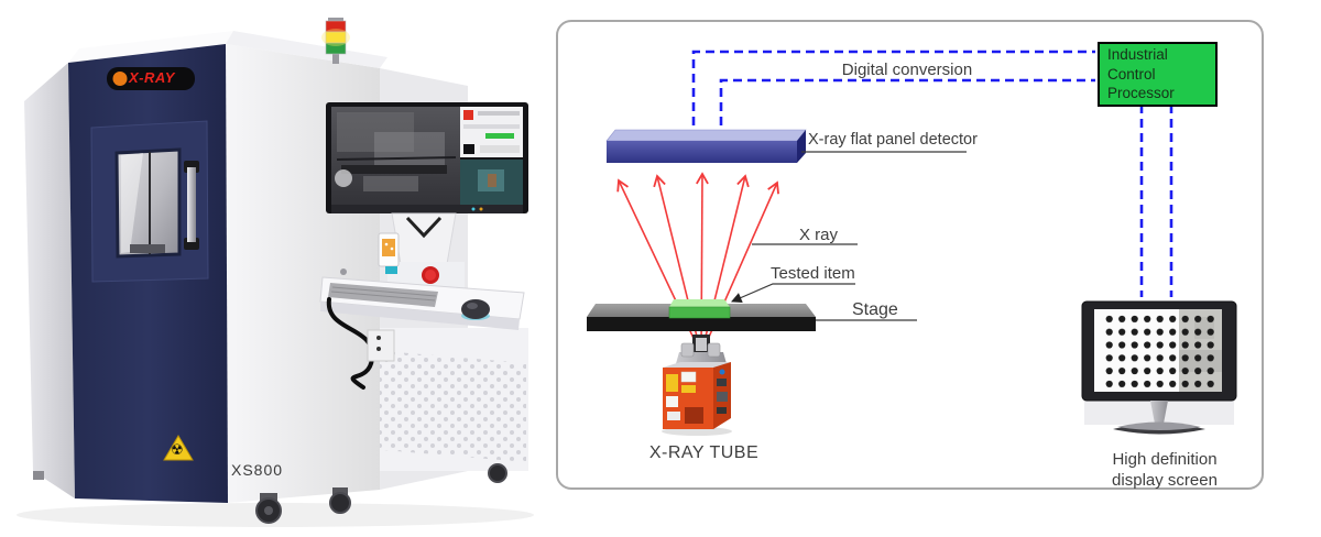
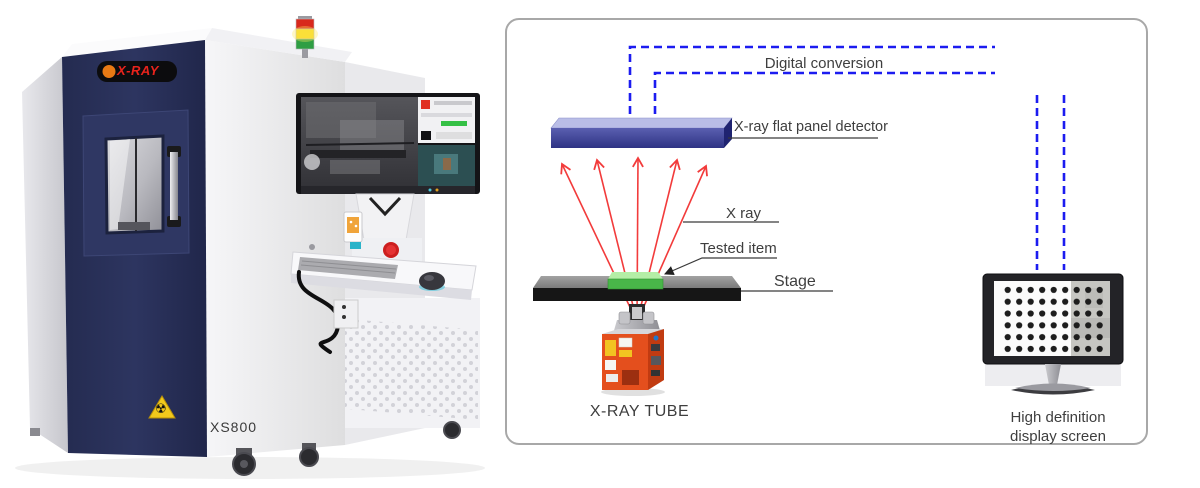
  X-RAY
  XS800
  ☢
- Industrial
- Control
- Processor
  Digital conversion
  X-ray flat panel detector
  X ray
  Tested item
  Stage
  X-RAY TUBE
  High definition
  display screen
